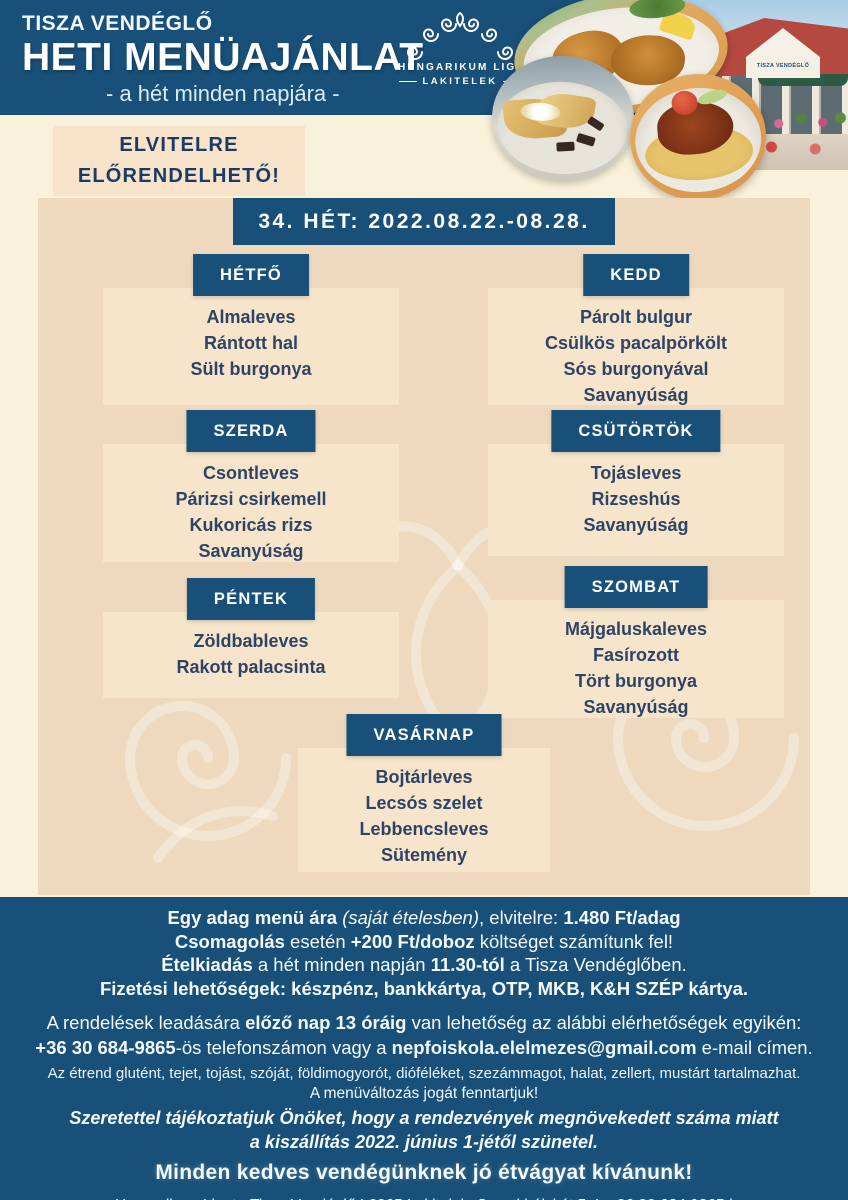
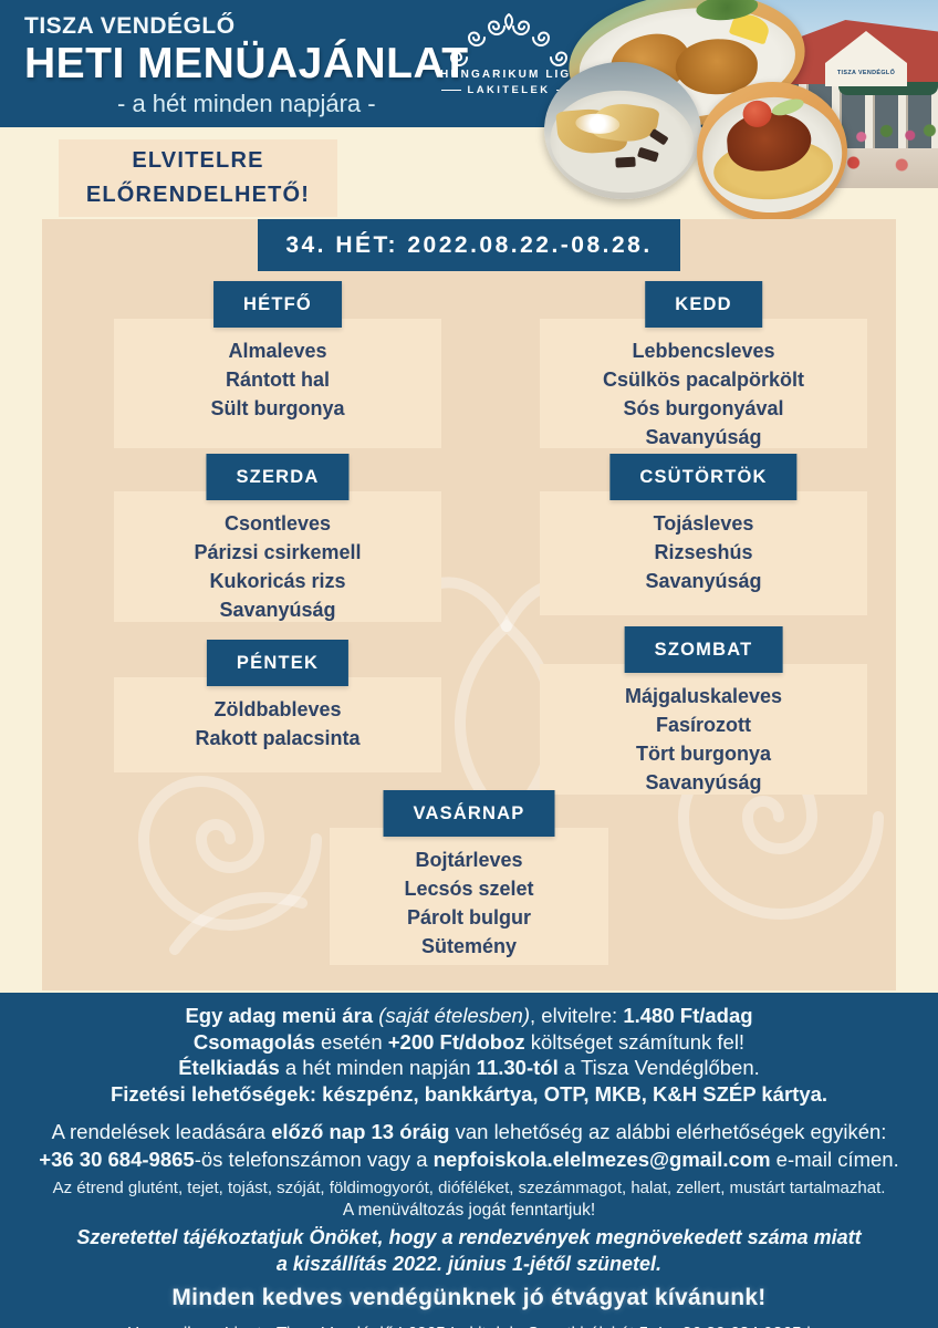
  TISZA VENDÉGLŐ
  HETI MENÜAJÁNLA
  - a hét minden napjára -
  HUNGARIKUM LIG
  LAKITELEK
  ELVITELRE
  ELŐRENDELHETŐ!
  34. HÉT: 2022.08.22.-08.28.
  HÉTFŐ
  Almaleves
  Rántott hal
  Sült burgonya
  KEDD
- Párolt bulgur
+ Lebbencsleves
  Csülkös pacalpörkölt
  Sós burgonyával
  Savanyúság
  SZERDA
  Csontleves
  Párizsi csirkemell
  Kukoricás rizs
  Savanyúság
  CSÜTÖRTÖK
  Tojásleves
  Rizseshús
  Savanyúság
  PÉNTEK
  Zöldbableves
  Rakott palacsinta
  SZOMBAT
  Májgaluskaleves
  Fasírozott
  Tört burgonya
  Savanyúság
  VASÁRNAP
  Bojtárleves
  Lecsós szelet
- Lebbencsleves
+ Párolt bulgur
  Sütemény
  Egy adag menü ára (saját ételesben), elvitelre: 1.480 Ft/adag
  Csomagolás esetén +200 Ft/doboz költséget számítunk fel!
  Ételkiadás a hét minden napján 11.30-tól a Tisza Vendéglőben.
  Fizetési lehetőségek: készpénz, bankkártya, OTP, MKB, K&H SZÉP kártya.
  A rendelések leadására előző nap 13 óráig van lehetőség az alábbi elérhetőségek egyikén:
  +36 30 684-9865-ös telefonszámon vagy a nepfoiskola.elelmezes@gmail.com e-mail címen.
  Az étrend glutént, tejet, tojást, szóját, földimogyorót, dióféléket, szezámmagot, halat, zellert, mustárt tartalmazhat.
  A menüváltozás jogát fenntartjuk!
  Szeretettel tájékoztatjuk Önöket, hogy a rendezvények megnövekedett száma miatt
  a kiszállítás 2022. június 1-jétől szünetel.
  Minden kedves vendégünknek jó étvágyat kívánunk!
